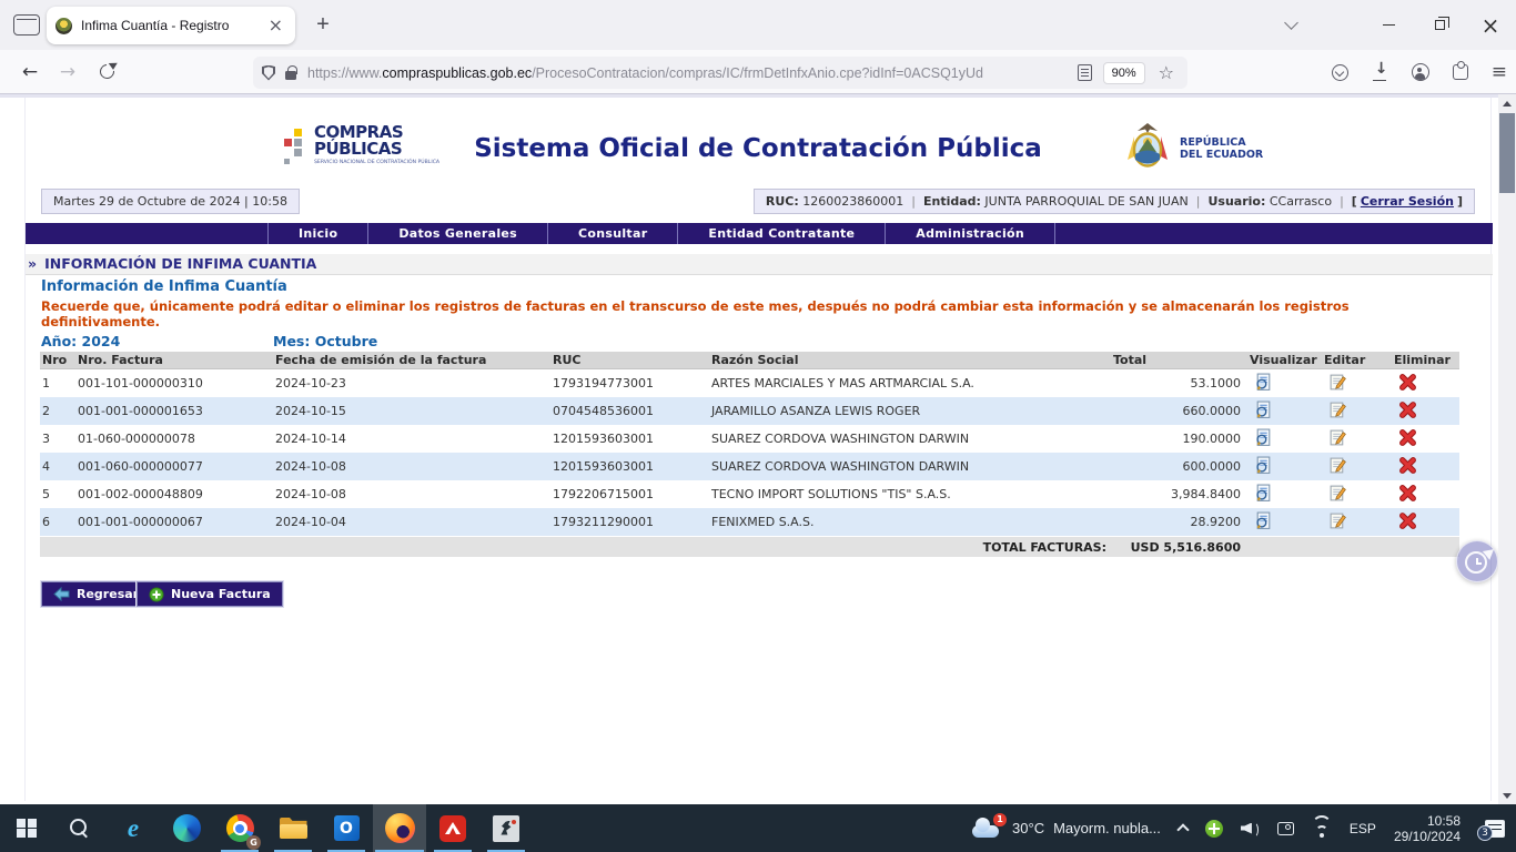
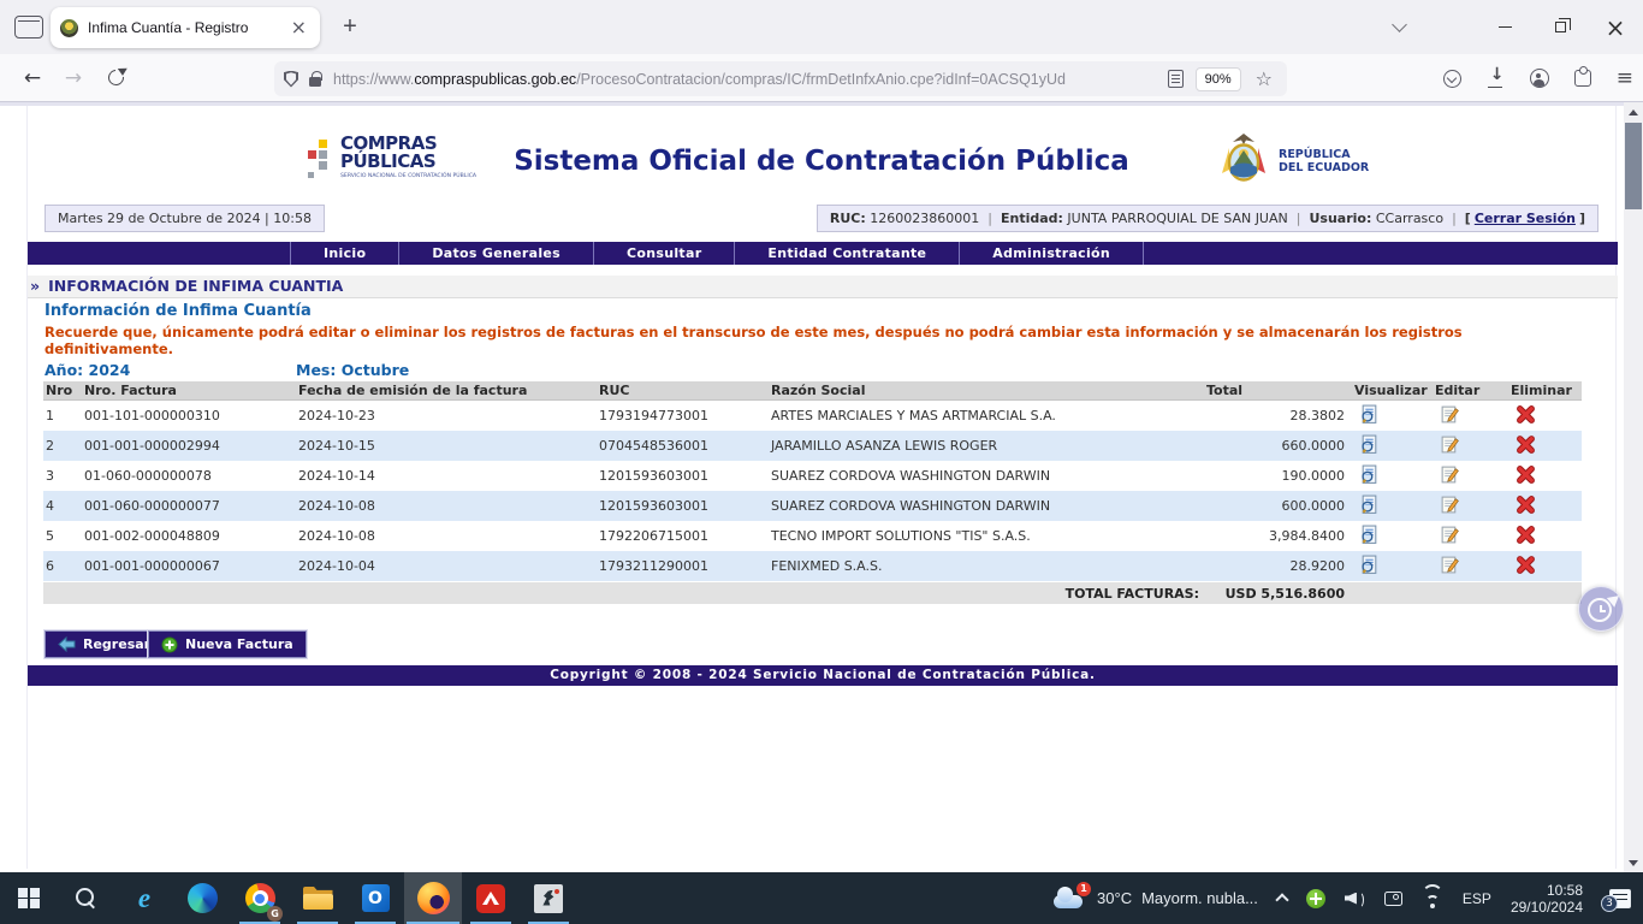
  Infima Cuantía - Registro
  ×
  +
  ×
  ←
  →
  https://www.compraspublicas.gob.ec/ProcesoContratacion/compras/IC/frmDetInfxAnio.cpe?idInf=0ACSQ1yUd
  90%
  ☆
  ≡
  COMPRAS
  PÚBLICAS
  Sistema Oficial de Contratación Pública
  REPÚBLICA
  DEL ECUADOR
  Martes 29 de Octubre de 2024 | 10:58
  RUC:
  1260023860001
  |
  Entidad:
  JUNTA PARROQUIAL DE SAN JUAN
  |
  Usuario:
  CCarrasco
  |
  [
  Cerrar Sesión
  ]
  Inicio
  Datos Generales
  Consultar
  Entidad Contratante
  Administración
  » INFORMACIÓN DE INFIMA CUANTIA
  Información de Infima Cuantía
  Recuerde que, únicamente podrá editar o eliminar los registros de facturas en el transcurso de este mes, después no podrá cambiar esta información y se almacenarán los registros definitivamente.
  Año: 2024
  Mes: Octubre
  Nro
  Nro. Factura
  Fecha de emisión de la factura
  RUC
  Razón Social
  Total
  Visualizar
  Editar
  Eliminar
  1
  001-101-000000310
  2024-10-23
  1793194773001
  ARTES MARCIALES Y MAS ARTMARCIAL S.A.
- 53.1000
+ 28.3802
  2
- 001-001-000001653
+ 001-001-000002994
  2024-10-15
  0704548536001
  JARAMILLO ASANZA LEWIS ROGER
  660.0000
  3
  01-060-000000078
  2024-10-14
  1201593603001
  SUAREZ CORDOVA WASHINGTON DARWIN
  190.0000
  4
  001-060-000000077
  2024-10-08
  1201593603001
  SUAREZ CORDOVA WASHINGTON DARWIN
  600.0000
  5
  001-002-000048809
  2024-10-08
  1792206715001
  TECNO IMPORT SOLUTIONS "TIS" S.A.S.
  3,984.8400
  6
  001-001-000000067
  2024-10-04
  1793211290001
  FENIXMED S.A.S.
  28.9200
  TOTAL FACTURAS:
  USD 5,516.8600
  Regresa
  Nueva Factura
+ Copyright © 2008 - 2024 Servicio Nacional de Contratación Pública.
  e
  G
  O
  1
  30°C
  Mayorm. nubla...
  ESP
  10:58
  29/10/2024
  3
